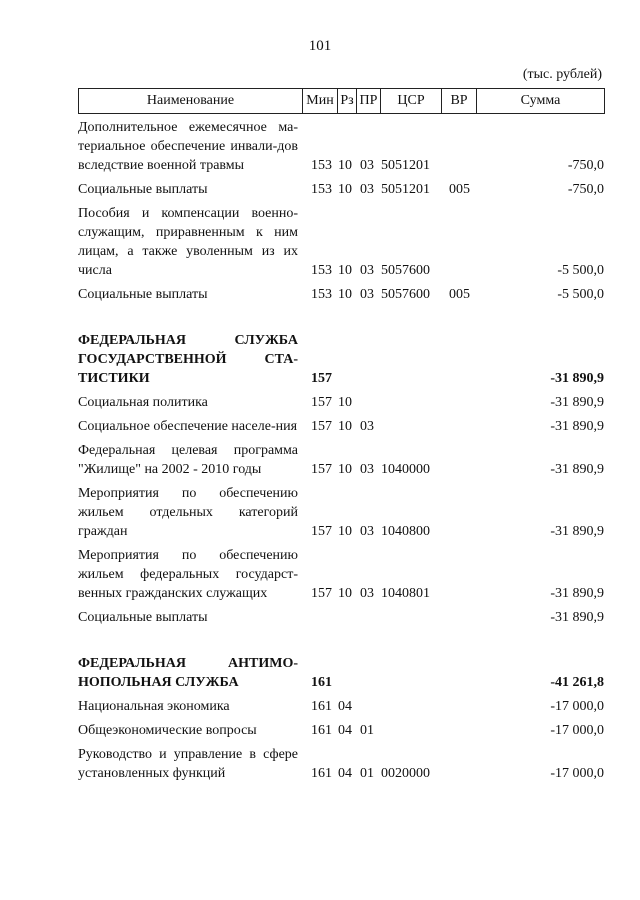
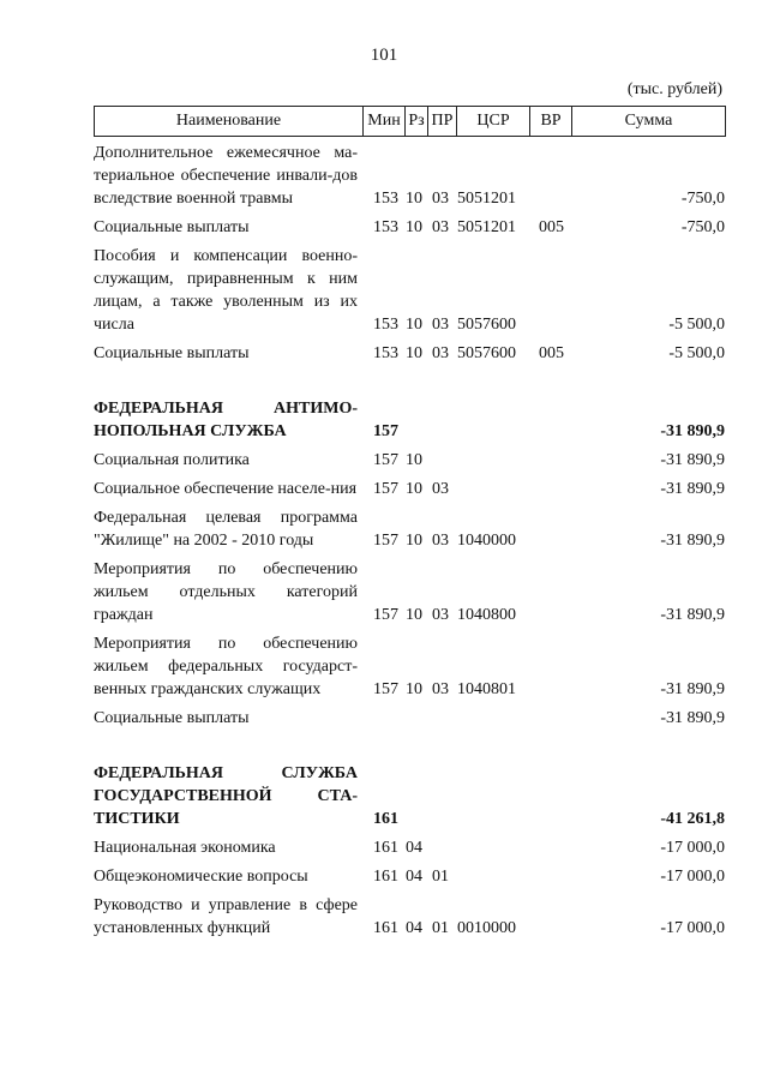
  101
  (тыс. рублей)
  Наименование	Мин	Рз	ПР	ЦСР	ВР	Сумма
  Дополнительное ежемесячное ма-териальное обеспечение инвали-дов вследствие военной травмы
  153 10 03 5051201
  -750,0
  Социальные выплаты
  153 10 03 5051201 005
  -750,0
  Пособия и компенсации военно-служащим, приравненным к ним лицам, а также уволенным из их числа
  153 10 03 5057600
  -5 500,0
  Социальные выплаты
  153 10 03 5057600 005
  -5 500,0
- ФЕДЕРАЛЬНАЯ СЛУЖБА ГОСУДАРСТВЕННОЙ СТА-ТИСТИКИ
+ ФЕДЕРАЛЬНАЯ АНТИМО-НОПОЛЬНАЯ СЛУЖБА
  157
  -31 890,9
  Социальная политика
  157 10
  -31 890,9
  Социальное обеспечение населе-ния
  157 10 03
  -31 890,9
  Федеральная целевая программа "Жилище" на 2002 - 2010 годы
  157 10 03 1040000
  -31 890,9
  Мероприятия по обеспечению жильем отдельных категорий граждан
  157 10 03 1040800
  -31 890,9
  Мероприятия по обеспечению жильем федеральных государст-венных гражданских служащих
  157 10 03 1040801
  -31 890,9
  Социальные выплаты
  -31 890,9
- ФЕДЕРАЛЬНАЯ АНТИМО-НОПОЛЬНАЯ СЛУЖБА
+ ФЕДЕРАЛЬНАЯ СЛУЖБА ГОСУДАРСТВЕННОЙ СТА-ТИСТИКИ
  161
  -41 261,8
  Национальная экономика
  161 04
  -17 000,0
  Общеэкономические вопросы
  161 04 01
  -17 000,0
  Руководство и управление в сфере установленных функций
- 161 04 01 0020000
+ 161 04 01 0010000
  -17 000,0
